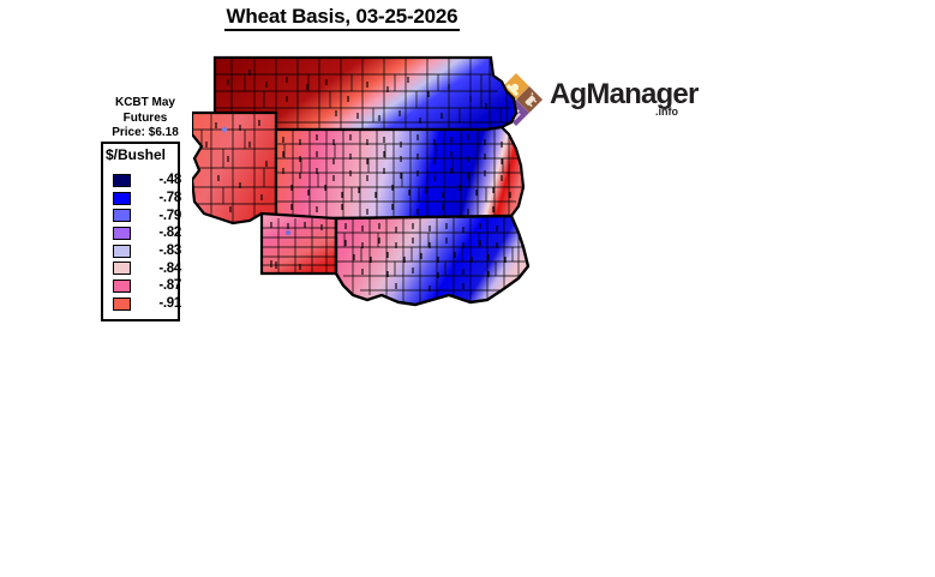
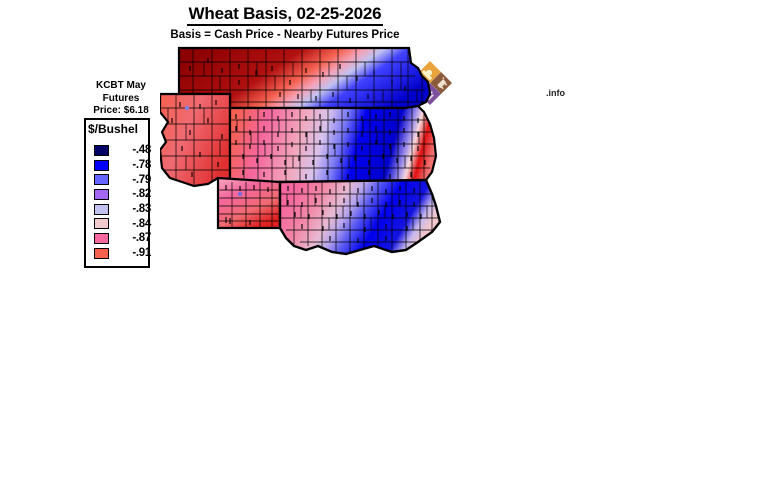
- Wheat Basis, 03-25-2026
+ Wheat Basis, 02-25-2026
+ Basis = Cash Price - Nearby Futures Price
  KCBT May
  Futures
  Price: $6.18
  $/Bushel
  -.48
  -.78
  -.79
  -.82
  -.83
  -.84
  -.87
  -.91
- AgManager
  .info
